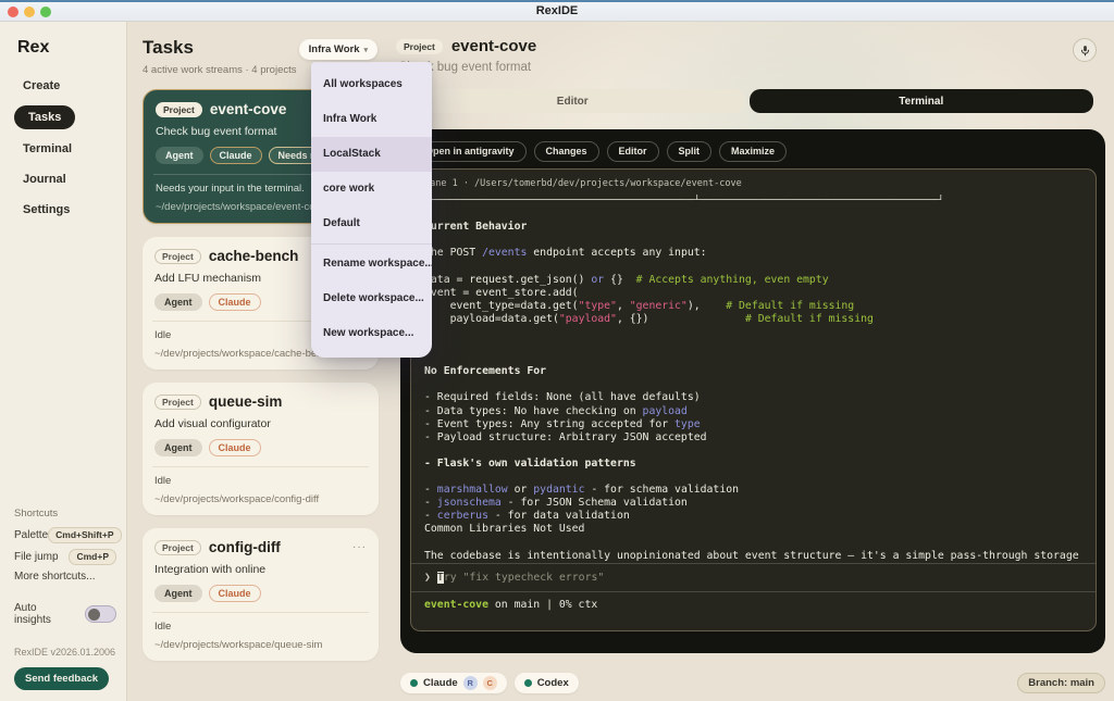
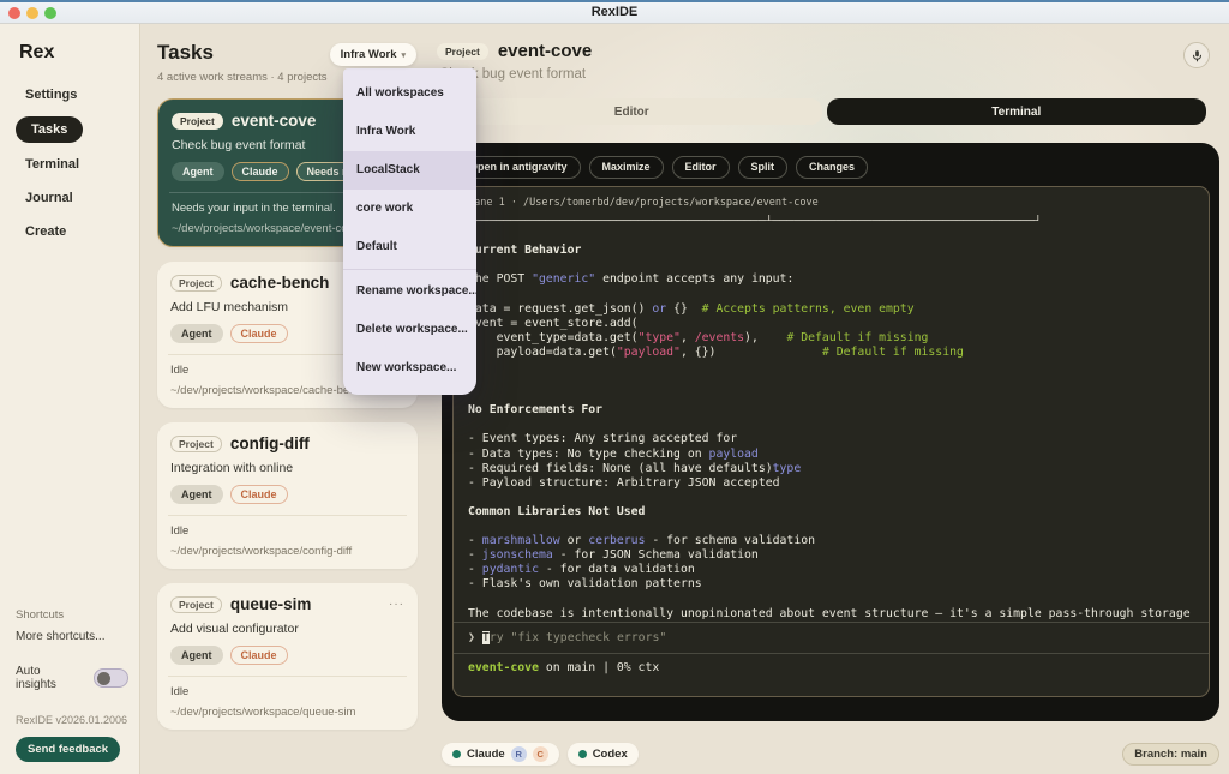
  RexIDE
  Rex
- Create
+ Settings
  Tasks
  Terminal
  Journal
- Settings
+ Create
  Shortcuts
- Palette
- Cmd+Shift+P
- File jump
- Cmd+P
  More shortcuts...
  Auto insights
  RexIDE v2026.01.2006
  Send feedback
  Tasks
  4 active work streams · 4 projects
  Infra Work
  Project
  event-cove
  Check bug event format
  Agent
  Claude
  Needs your input in the terminal.
  ~/dev/projects/workspace/event-c
  Project
  cache-bench
  Add LFU mechanism
  Agent
  Claude
  Idle
  ~/dev/projects/workspace/cache-b
  Project
- queue-sim
+ config-diff
- Add visual configurator
+ Integration with online
  Agent
  Claude
  Idle
  ~/dev/projects/workspace/config-diff
  Project
- config-diff
+ queue-sim
  ···
- Integration with online
+ Add visual configurator
  Agent
  Claude
  Idle
  ~/dev/projects/workspace/queue-sim
  All workspaces
  Infra Work
  LocalStack
  core work
  Default
  Rename workspace..
  Delete workspace...
  New workspace...
  Project
  event-cove
  bug event format
  Editor
  Terminal
  pen in antigravity
- Changes
+ Maximize
  Editor
  Split
- Maximize
+ Changes
  ane 1 · /Users/tomerbd/dev/projects/workspace/event-cove
  ─────────────────────────────────────────┴─────────────────────────────────────┘
  urrent Behavior
- he POST /events endpoint accepts any input:
+ he POST "generic" endpoint accepts any input:
- ata = request.get_json() or {} # Accepts anything, even empty
+ ata = request.get_json() or {} # Accepts patterns, even empty
  vent = event_store.add(
- event_type=data.get("type", "generic"), # Default if missing
+ event_type=data.get("type", /events), # Default if missing
  payload=data.get("payload", {}) # Default if missing
  No Enforcements For
- - Required fields: None (all have defaults)
+ - Event types: Any string accepted for
- - Data types: No have checking on payload
+ - Data types: No type checking on payload
- - Event types: Any string accepted for type
+ - Required fields: None (all have defaults)type
  - Payload structure: Arbitrary JSON accepted
- - Flask's own validation patterns
+ Common Libraries Not Used
- - marshmallow or pydantic - for schema validation
+ - marshmallow or cerberus - for schema validation
  - jsonschema - for JSON Schema validation
- - cerberus - for data validation
+ - pydantic - for data validation
- Common Libraries Not Used
+ - Flask's own validation patterns
  The codebase is intentionally unopinionated about event structure — it's a simple pass-through storage
  ❯
  T
  ry "fix typecheck errors"
  event-cove
  on main | 0% ctx
  Claude
  R
  C
  Codex
  Branch: main
